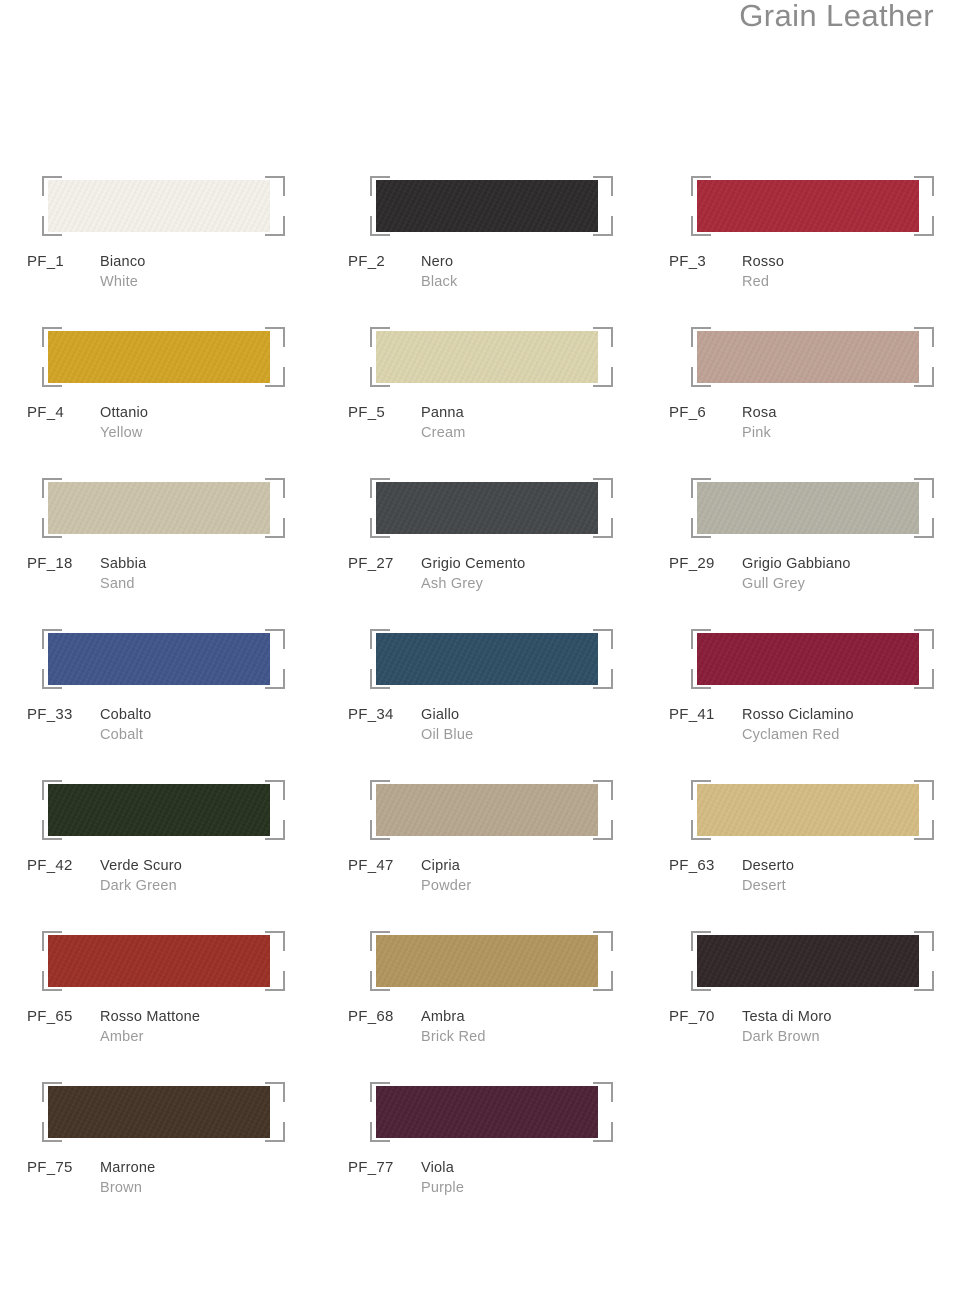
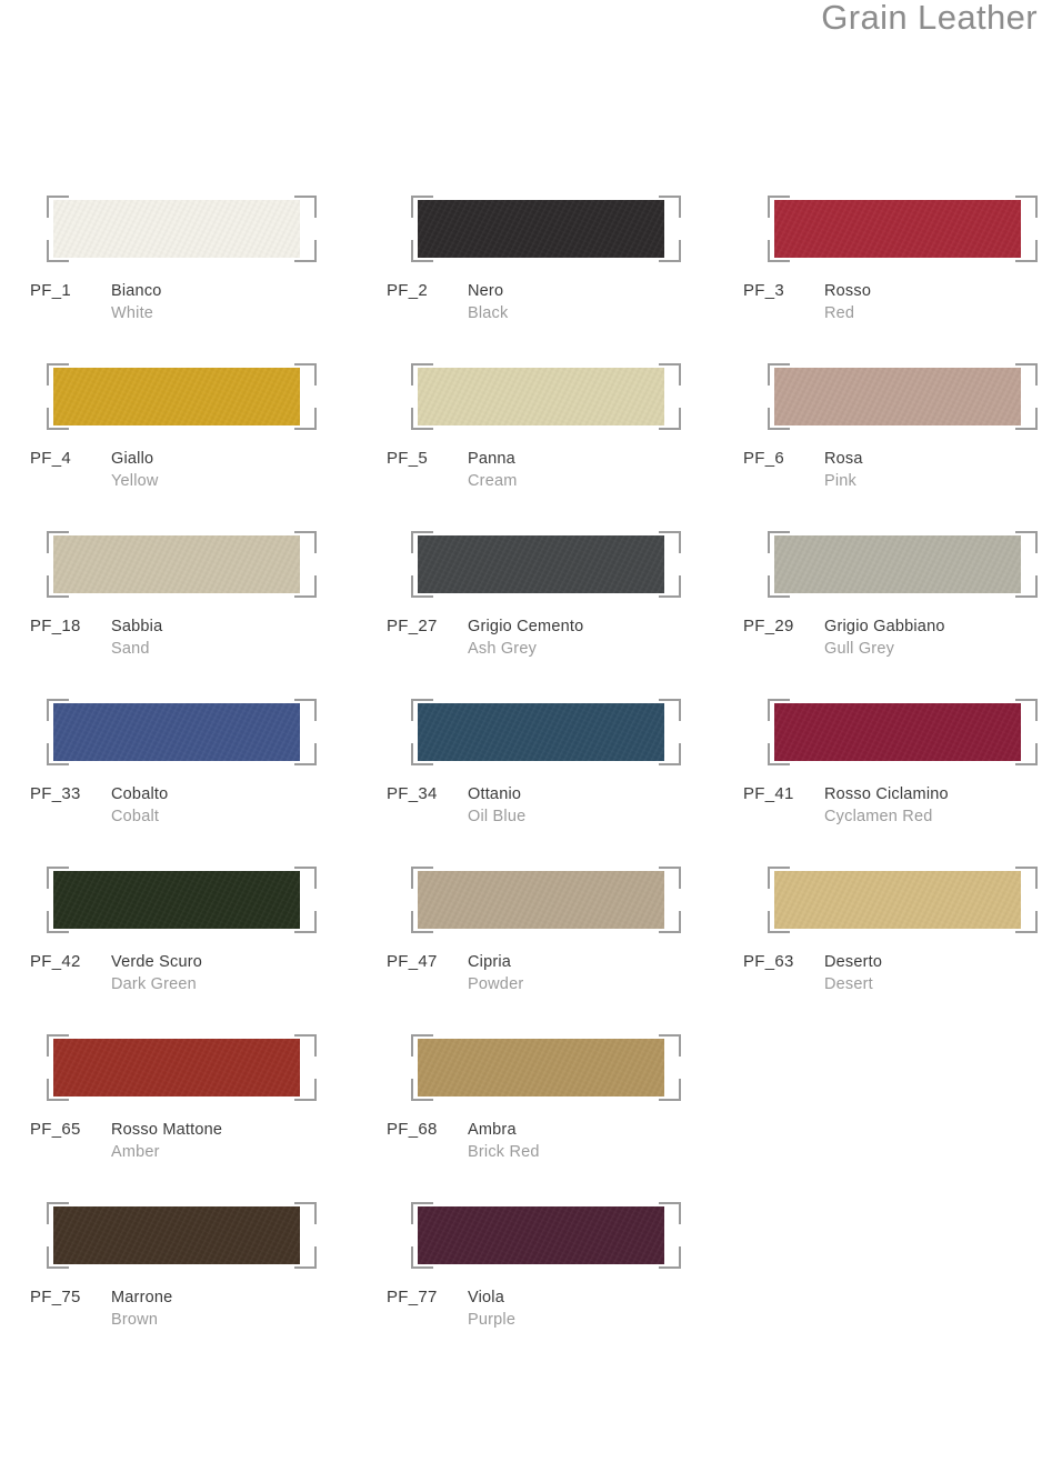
  Grain Leather
  PF_1
  Bianco
  White
  PF_2
  Nero
  Black
  PF_3
  Rosso
  Red
  PF_4
- Ottanio
+ Giallo
  Yellow
  PF_5
  Panna
  Cream
  PF_6
  Rosa
  Pink
  PF_18
  Sabbia
  Sand
  PF_27
  Grigio Cemento
  Ash Grey
  PF_29
  Grigio Gabbiano
  Gull Grey
  PF_33
  Cobalto
  Cobalt
  PF_34
- Giallo
+ Ottanio
  Oil Blue
  PF_41
  Rosso Ciclamino
  Cyclamen Red
  PF_42
  Verde Scuro
  Dark Green
  PF_47
  Cipria
  Powder
  PF_63
  Deserto
  Desert
  PF_65
  Rosso Mattone
  Amber
  PF_68
  Ambra
  Brick Red
- PF_70
- Testa di Moro
- Dark Brown
  PF_75
  Marrone
  Brown
  PF_77
  Viola
  Purple
